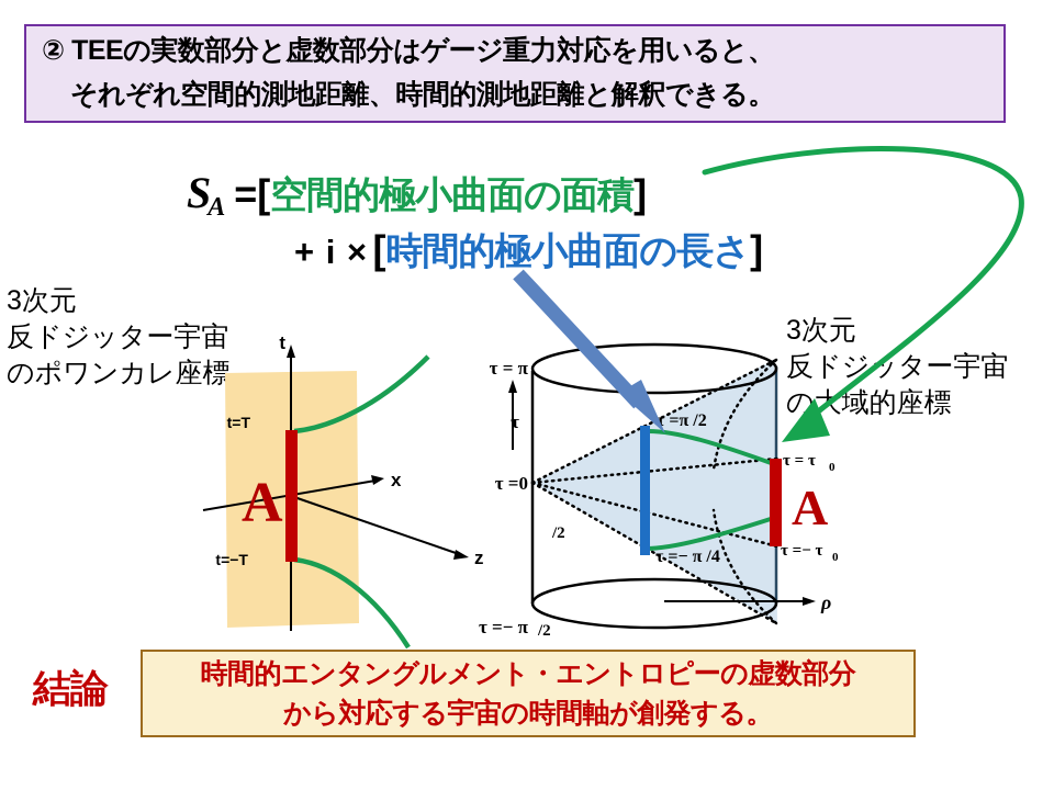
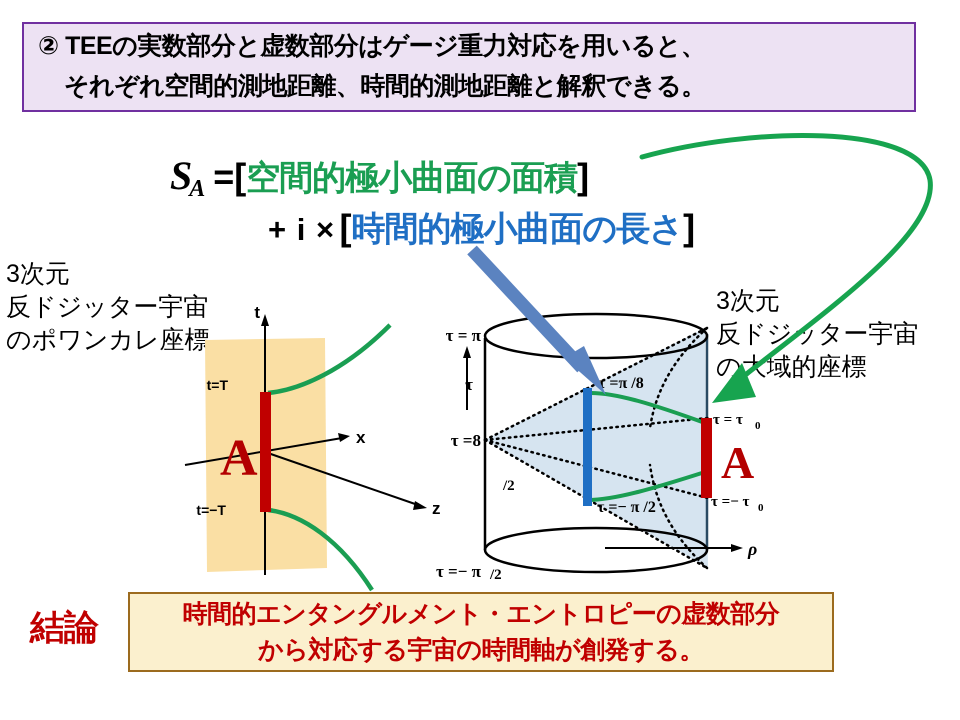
  ② TEEの実数部分と虚数部分はゲージ重力対応を用いると、
  それぞれ空間的測地距離、時間的測地距離と解釈できる。
  SA =[空間的極小曲面の面積]
  + i × [時間的極小曲面の長さ]
  3次元
  反ドジッター宇宙
  のポワンカレ座標
  3次元
  反ドジッター宇宙
  の域的座標
  t=T
  t=−T
  t
  x
  z
  A
  τ = π
  τ
- τ =0
+ τ =8
  τ =− π
  /2
  /2
- τ =π /2
+ τ =π /8
- τ =− π /4
+ τ =− π /2
  τ = τ
  0
  τ =− τ
  0
  ρ
  A
  結論
  時間的エンタングルメント・エントロピーの虚数部分
  から対応する宇宙の時間軸が創発する。
